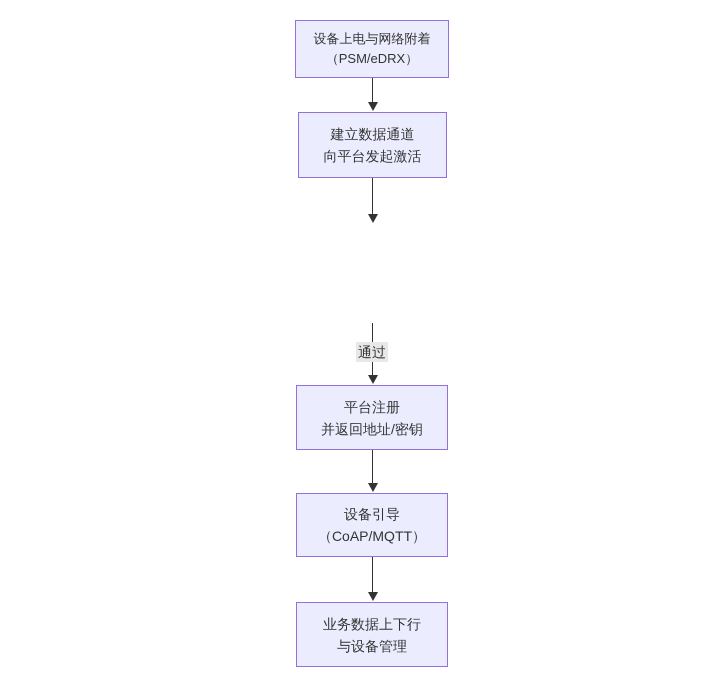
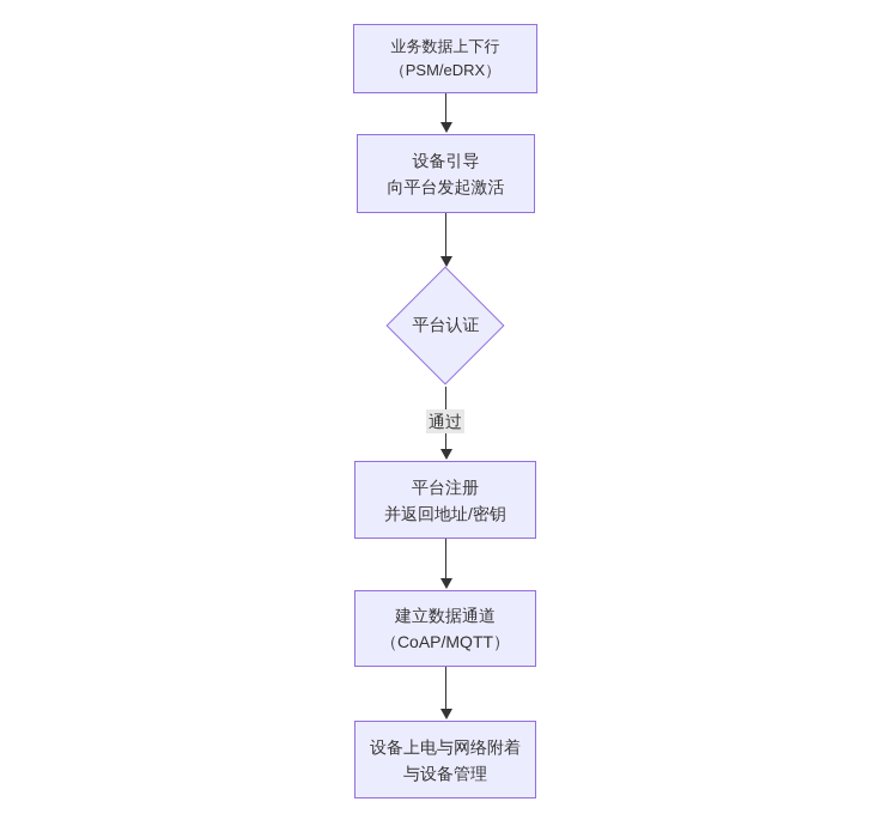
- 设备上电与网络附着
+ 业务数据上下行
  （PSM/eDRX）
- 建立数据通道
+ 设备引导
  向平台发起激活
+ 平台认证
  通过
  平台注册
  并返回地址/密钥
- 设备引导
+ 建立数据通道
  （CoAP/MQTT）
- 业务数据上下行
+ 设备上电与网络附着
  与设备管理
